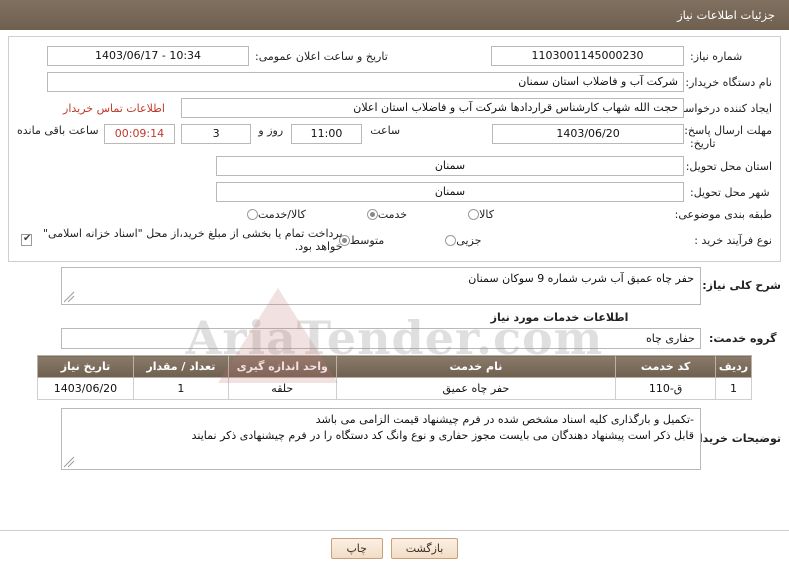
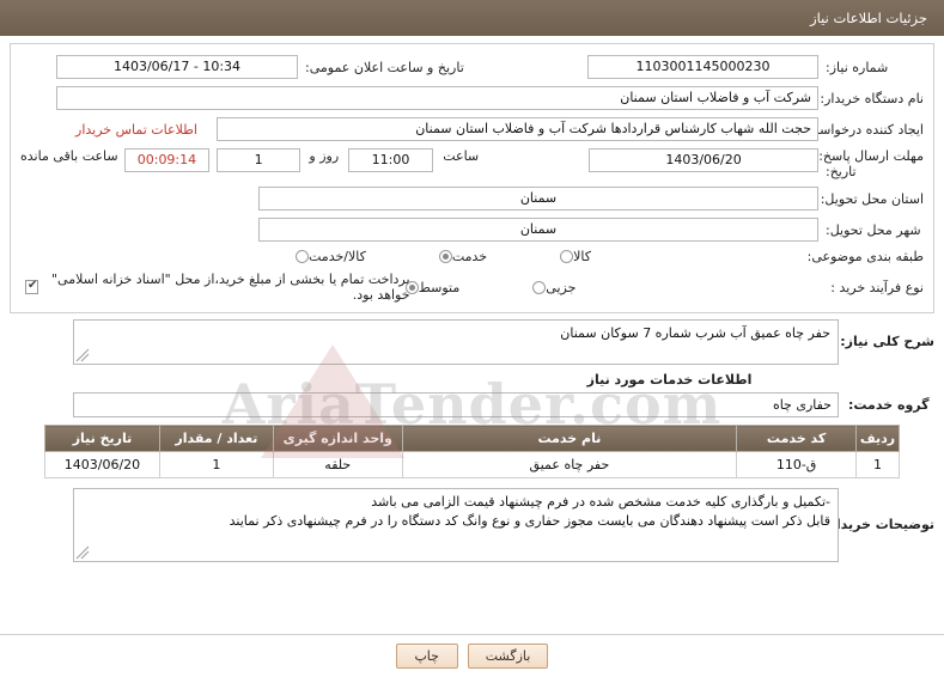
  جزئیات اطلاعات نیاز
  شماره نیاز:
  1103001145000230
  تاریخ و ساعت اعلان عمومی:
  1403/06/17 - 10:34
  نام دستگاه خریدار:
  شرکت آب و فاضلاب استان سمنان
  ایجاد کننده درخواس
- حجت الله شهاب کارشناس قراردادها شرکت آب و فاضلاب استان اعلان
+ حجت الله شهاب کارشناس قراردادها شرکت آب و فاضلاب استان سمنان
  اطلاعات تماس خریدار
  مهلت ارسال پاسخ:
  تاریخ:
  1403/06/20
  ساعت
  11:00
  روز و
- 3
+ 1
  00:09:14
  ساعت باقی مانده
  استان محل تحویل:
  سمنان
  شهر محل تحویل:
  سمنان
  طبقه بندی موضوعی:
  کالا
  خدمت
  کالا/خدمت
  نوع فرآیند خرید :
  جزیی
  متوسط
  پرداخت تمام یا بخشی از مبلغ خرید،از محل "اسناد خزانه اسلامی" خواهد بود.
  شرح کلی نیاز:
- حفر چاه عمیق آب شرب شماره 9 سوکان سمنان
+ حفر چاه عمیق آب شرب شماره 7 سوکان سمنان
  اطلاعات خدمات مورد نیاز
  گروه خدمت:
  حفاری چاه
  ردیف	کد خدمت	نام خدمت	واحد اندازه گیری	تعداد / مقدار	تاریخ نیاز
  1	ق-110	حفر چاه عمیق	حلقه	1	1403/06/20
  توضیحات خرید
- -تکمیل و بارگذاری کلیه اسناد مشخص شده در فرم چیشنهاد قیمت الزامی می باشد
+ -تکمیل و بارگذاری کلیه خدمت مشخص شده در فرم چیشنهاد قیمت الزامی می باشد
  قابل ذکر است پیشنهاد دهندگان می بایست مجوز حفاری و نوع وانگ کد دستگاه را در فرم چیشنهادی ذکر نمایند
  AriaTender.com
  بازگشت
  چاپ
